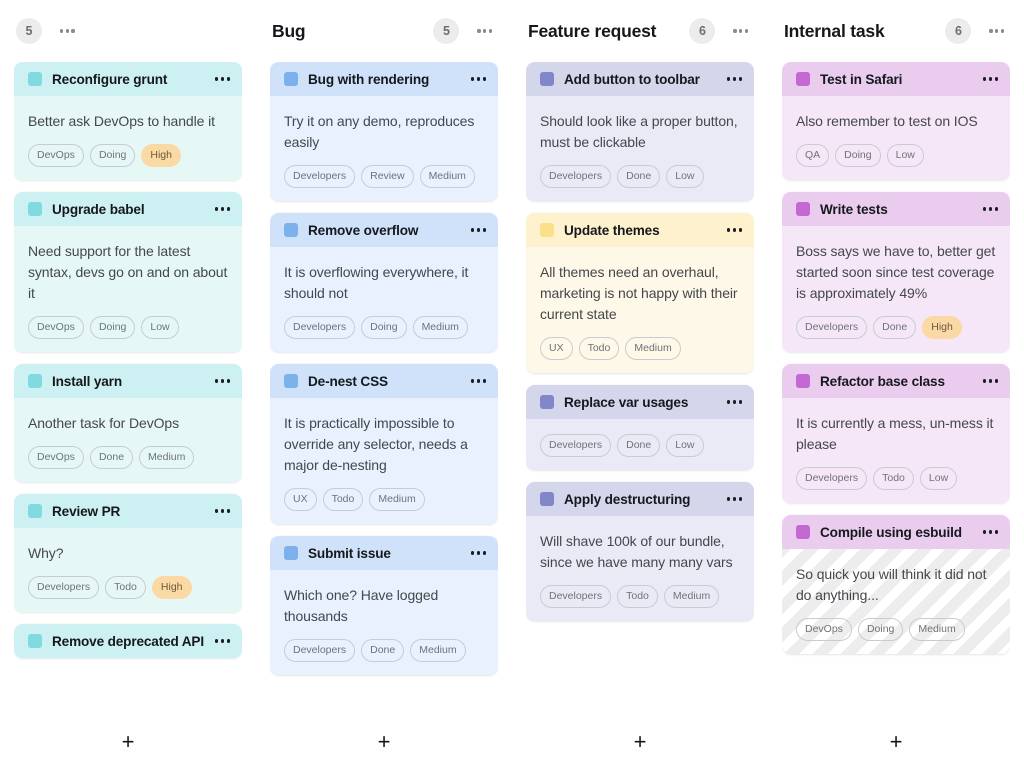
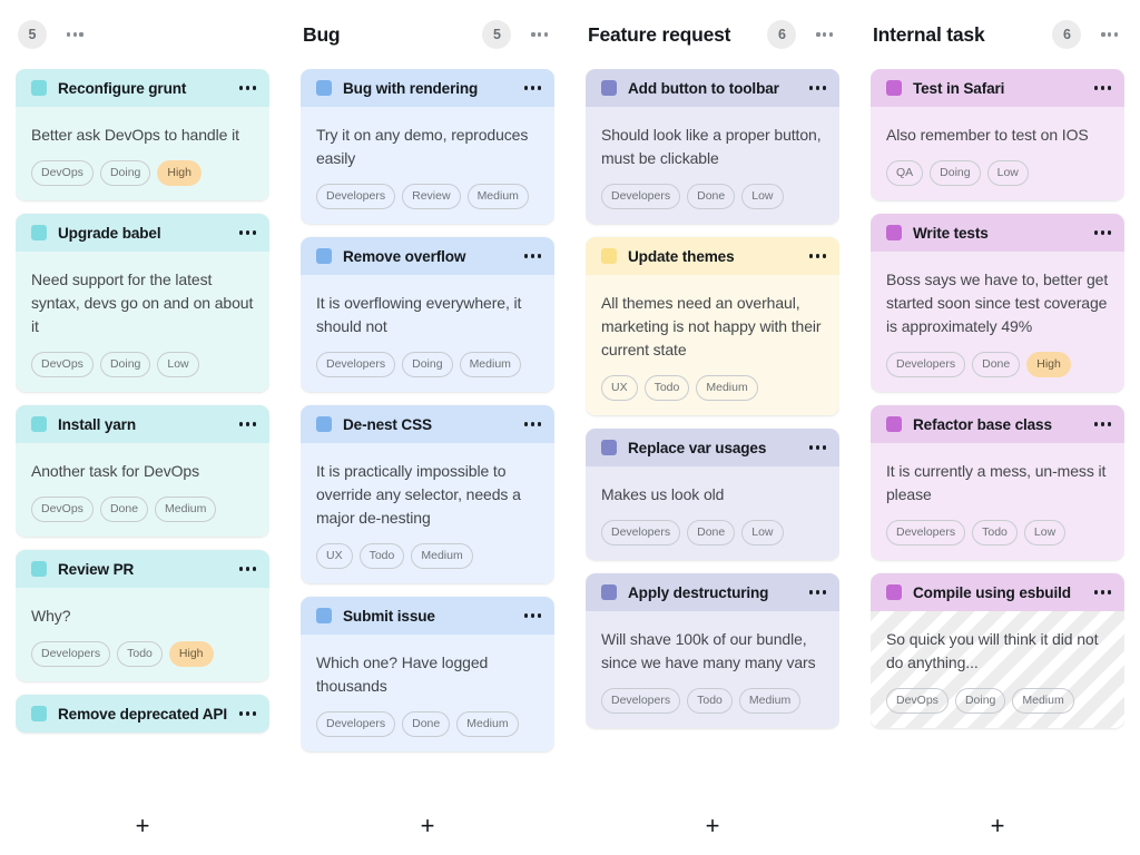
  5
  Reconfigure grunt
  Better ask DevOps to handle it
  DevOps
  Doing
  High
  Upgrade babel
  Need support for the latest syntax, devs go on and on about it
  DevOps
  Doing
  Low
  Install yarn
  Another task for DevOps
  DevOps
  Done
  Medium
  Review PR
  Why?
  Developers
  Todo
  High
  Remove deprecated API
  +
  Bug
  5
  Bug with rendering
  Try it on any demo, reproduces easily
  Developers
  Review
  Medium
  Remove overflow
  It is overflowing everywhere, it should not
  Developers
  Doing
  Medium
  De-nest CSS
  It is practically impossible to override any selector, needs a major de-nesting
  UX
  Todo
  Medium
  Submit issue
  Which one? Have logged thousands
  Developers
  Done
  Medium
  +
  Feature request
  6
  Add button to toolbar
  Should look like a proper button, must be clickable
  Developers
  Done
  Low
  Update themes
  All themes need an overhaul, marketing is not happy with their current state
  UX
  Todo
  Medium
  Replace var usages
+ Makes us look old
  Developers
  Done
  Low
  Apply destructuring
  Will shave 100k of our bundle, since we have many many vars
  Developers
  Todo
  Medium
  +
  Internal task
  6
  Test in Safari
  Also remember to test on IOS
  QA
  Doing
  Low
  Write tests
  Boss says we have to, better get started soon since test coverage is approximately 49%
  Developers
  Done
  High
  Refactor base class
  It is currently a mess, un-mess it please
  Developers
  Todo
  Low
  Compile using esbuild
  So quick you will think it did not do anything...
  DevOps
  Doing
  Medium
  +
